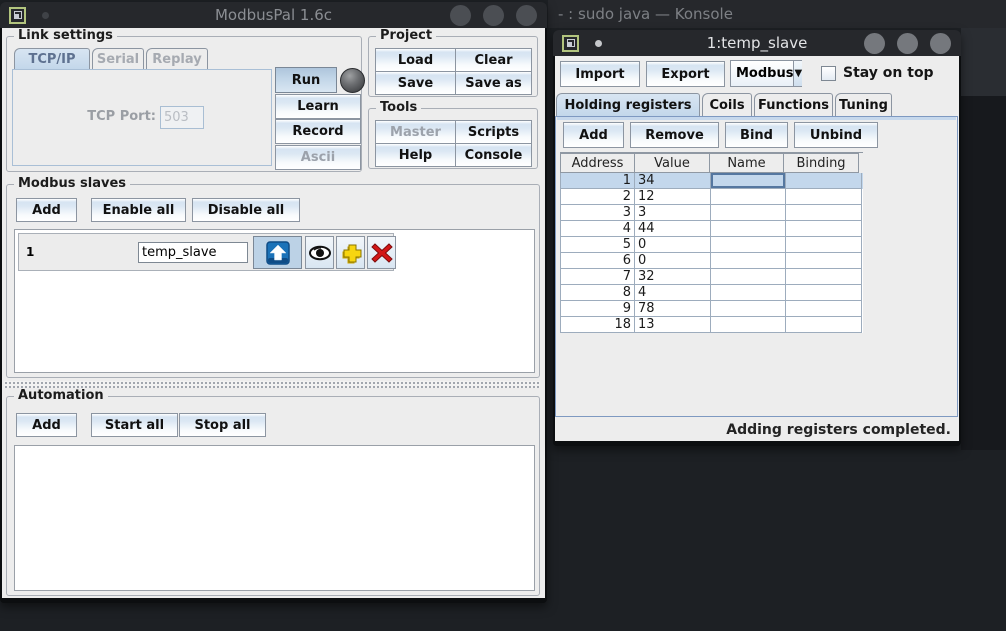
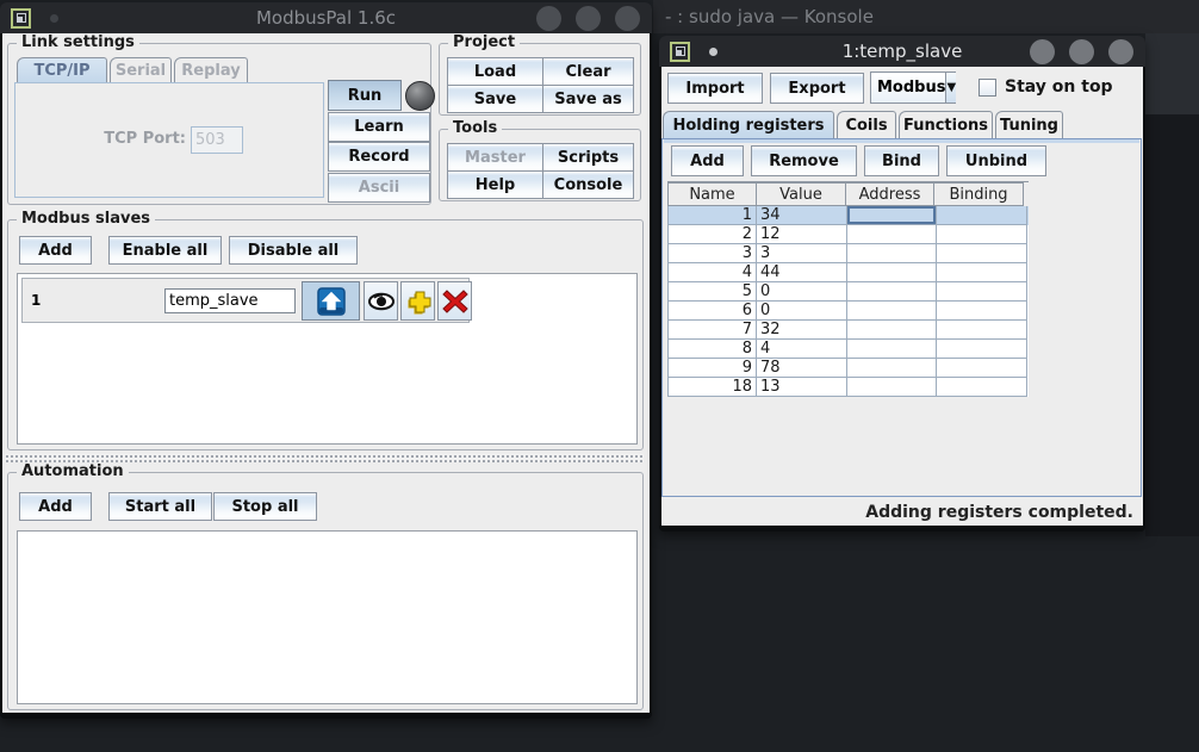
  - : sudo java — Konsole
  ModbusPal 1.6c
  Link settings
  TCP/IP
  Serial
  Replay
  TCP Port:
  503
  Run
  Learn
  Record
  Ascii
  Project
  Load
  Clear
  Save
  Save as
  Tools
  Master
  Scripts
  Help
  Console
  Modbus slaves
  Add
  Enable all
  Disable all
  1
  temp_slave
  Automation
  Add
  Start all
  Stop all
  1:temp_slave
  Import
  Export
  Modbus
  ▼
  Stay on top
  Holding registers
  Coils
  Functions
  Tuning
  Add
  Remove
  Bind
  Unbind
- Address
+ Name
  Value
- Name
+ Address
  Binding
  1
  34
  2
  12
  3
  3
  4
  44
  5
  0
  6
  0
  7
  32
  8
  4
  9
  78
  18
  13
  Adding registers completed.
